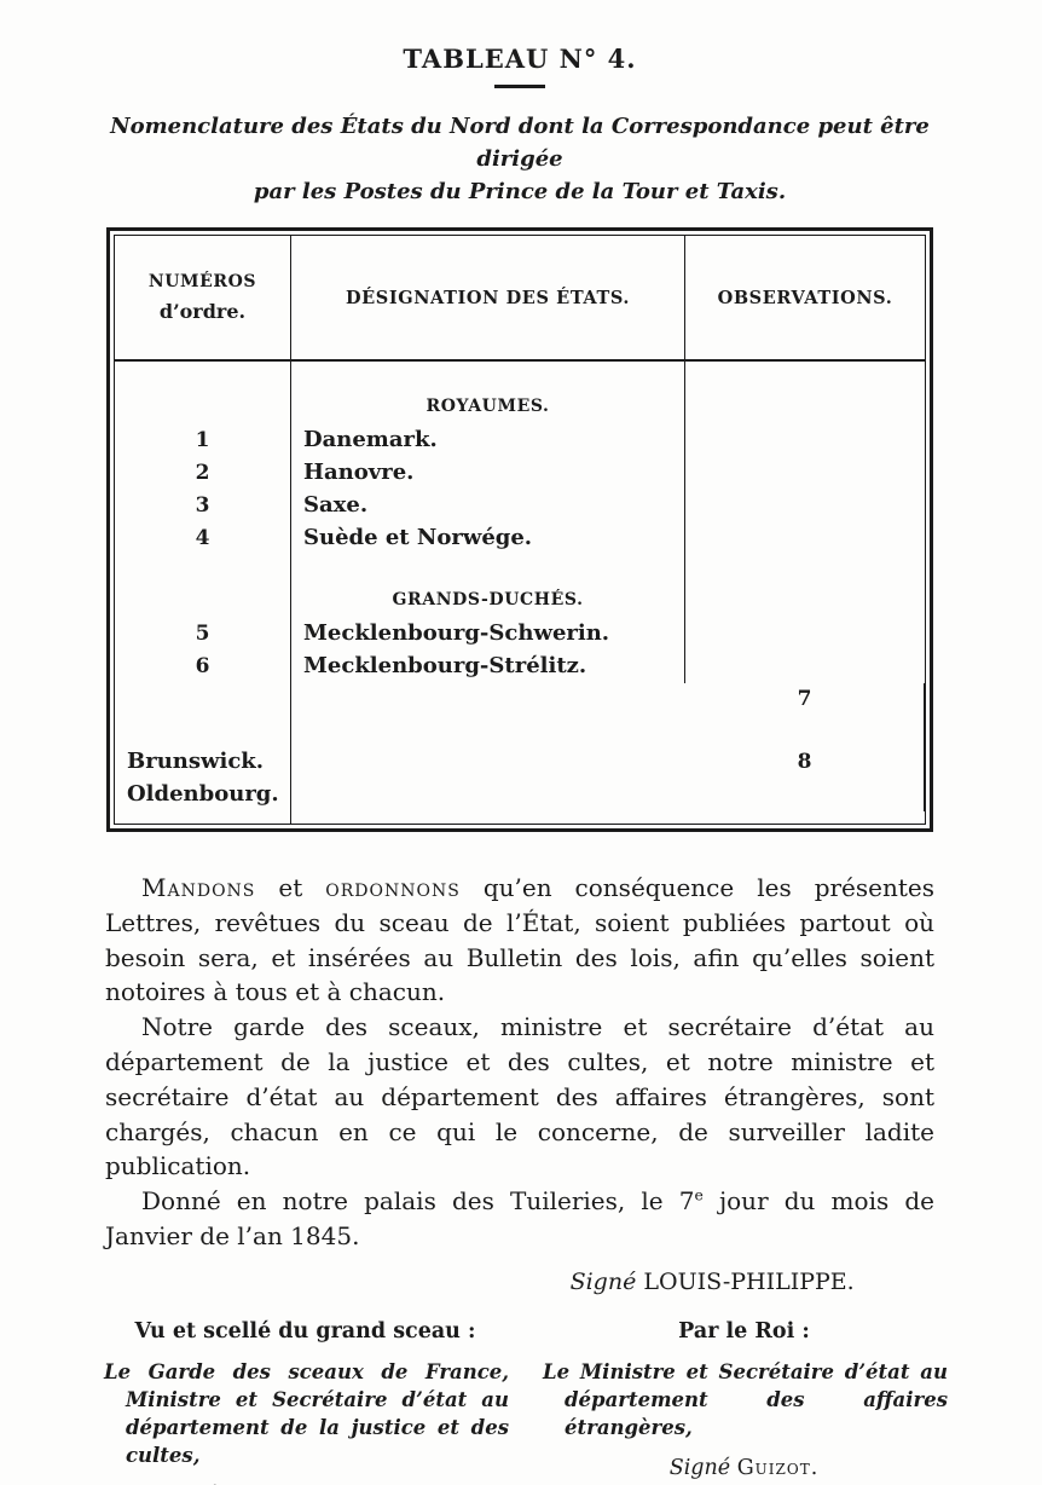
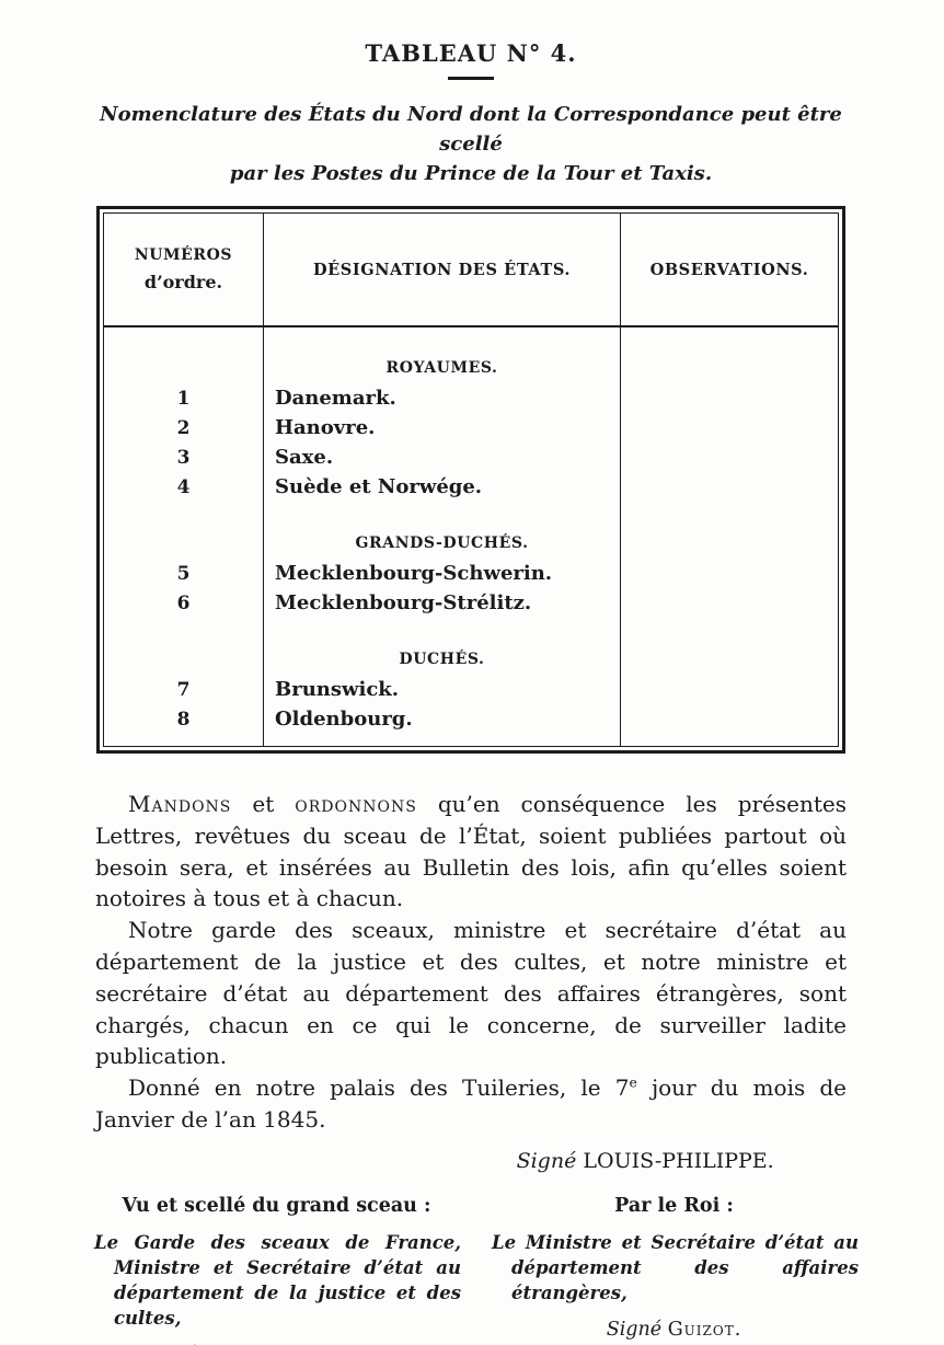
  TABLEAU N° 4.
- Nomenclature des États du Nord dont la Correspondance peut être dirigée
+ Nomenclature des États du Nord dont la Correspondance peut être scellé
  par les Postes du Prince de la Tour et Taxis.
  NUMÉROS
  d’ordre.
  DÉSIGNATION DES ÉTATS.
  OBSERVATIONS.
  ROYAUMES.
  1
  Danemark.
  2
  Hanovre.
  3
  Saxe.
  4
  Suède et Norwége.
  GRANDS-DUCHÉS.
  5
  Mecklenbourg-Schwerin.
  6
  Mecklenbourg-Strélitz.
+ DUCHÉS.
  7
  Brunswick.
  8
  Oldenbourg.
  Mandons et ordonnons qu’en conséquence les présentes Lettres, revêtues du sceau de l’État, soient publiées partout où besoin sera, et insérées au Bulletin des lois, afin qu’elles soient notoires à tous et à chacun.
  Notre garde des sceaux, ministre et secrétaire d’état au département de la justice et des cultes, et notre ministre et secrétaire d’état au département des affaires étrangères, sont chargés, chacun en ce qui le concerne, de surveiller ladite publication.
  Donné en notre palais des Tuileries, le 7e jour du mois de Janvier de l’an 1845.
  Signé LOUIS-PHILIPPE.
  Vu et scellé du grand sceau :
  Le Garde des sceaux de France, Ministre et Secrétaire d’état au département de la justice et des cultes,
  Par le Roi :
  Le Ministre et Secrétaire d’état au département des affaires étrangères,
  Signé Guizot.
